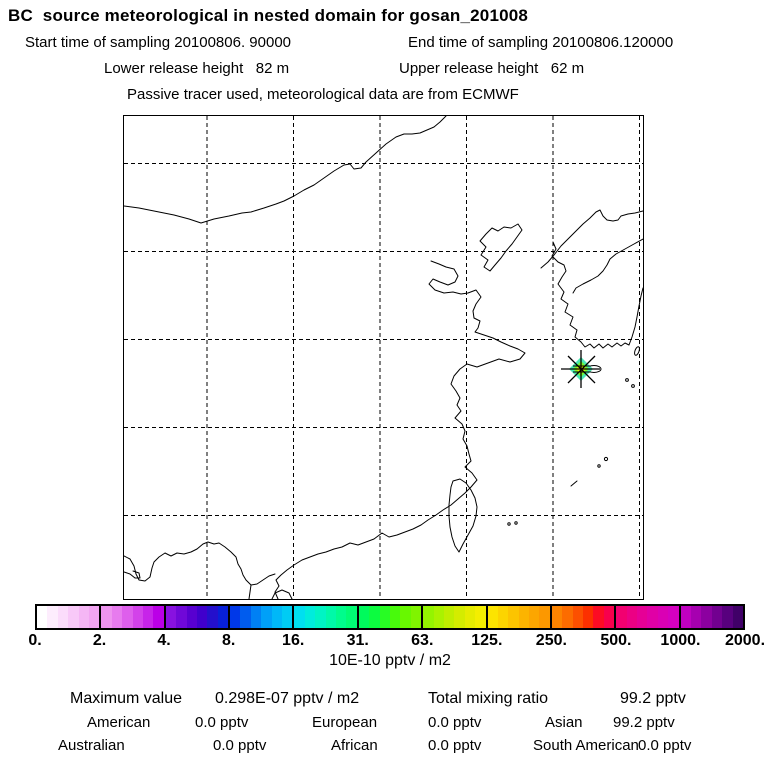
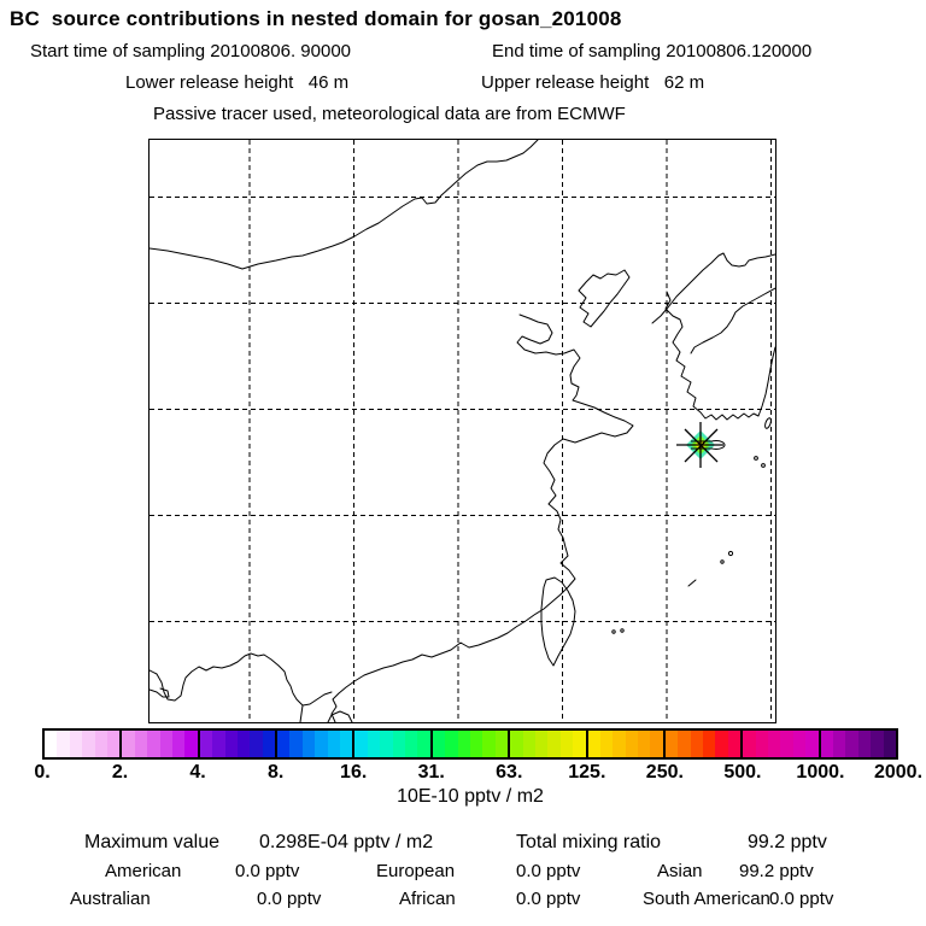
- BC source meteorological in nested domain for gosan_201008
+ BC source contributions in nested domain for gosan_201008
  Start time of sampling 20100806. 90000
  End time of sampling 20100806.120000
- Lower release height 82 m
+ Lower release height 46 m
  Upper release height 62 m
  Passive tracer used, meteorological data are from ECMWF
  0.
  2.
  4.
  8.
  16.
  31.
  63.
  125.
  250.
  500.
  1000.
  2000.
  10E-10 pptv / m2
  Maximum value
- 0.298E-07 pptv / m2
+ 0.298E-04 pptv / m2
  Total mixing ratio
  99.2 pptv
  American
  0.0 pptv
  European
  0.0 pptv
  Asian
  99.2 pptv
  Australian
  0.0 pptv
  African
  0.0 pptv
  South American
  0.0 pptv
